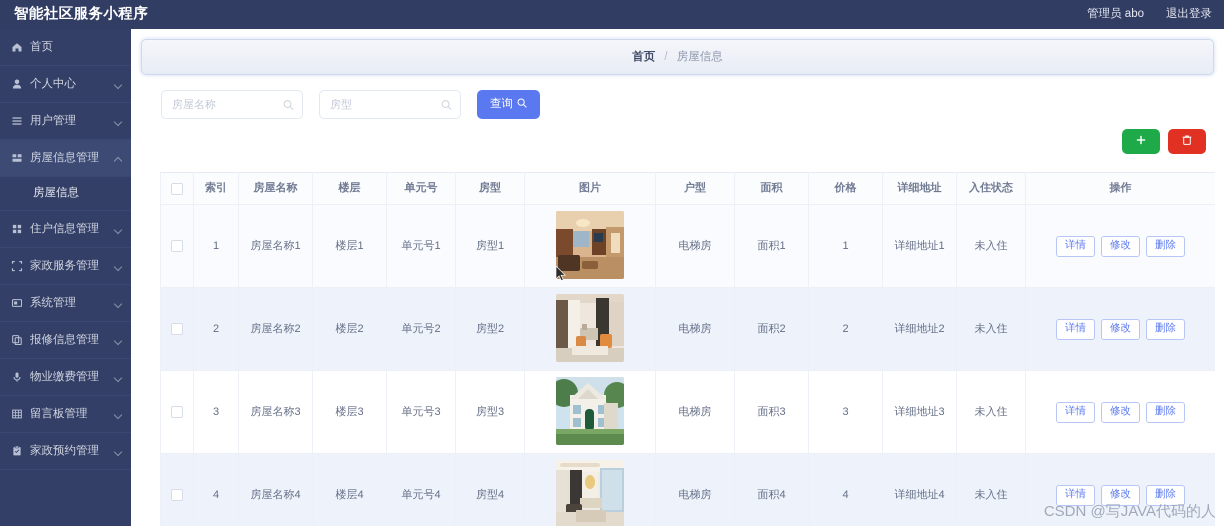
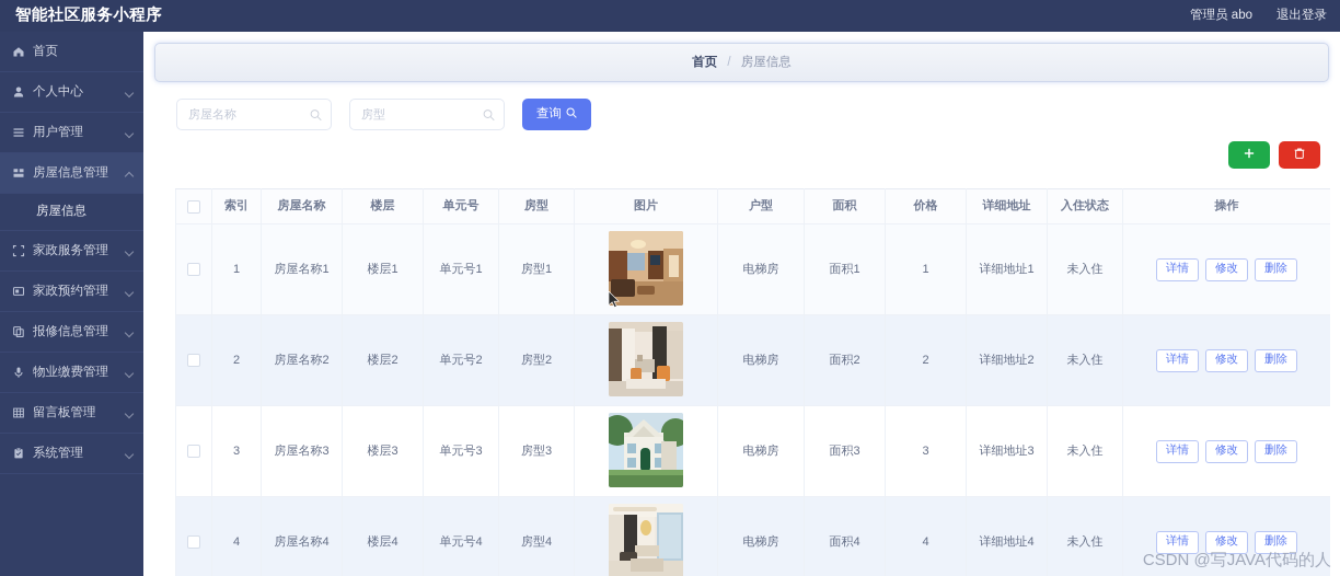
  智能社区服务小程序
  管理员 abo
  退出登录
  首页
  个人中心
  用户管理
  房屋信息管理
  房屋信息
- 住户信息管理
  家政服务管理
- 系统管理
+ 家政预约管理
  报修信息管理
  物业缴费管理
  留言板管理
- 家政预约管理
+ 系统管理
  首页 / 房屋信息
  房屋名称
  房型
  查询
  	索引	房屋名称	楼层	单元号	房型	图片	户型	面积	价格	详细地址	入住状态	操作
  	1	房屋名称1	楼层1	单元号1	房型1		电梯房	面积1	1	详细地址1	未入住	详情 修改 删除
  	2	房屋名称2	楼层2	单元号2	房型2		电梯房	面积2	2	详细地址2	未入住	详情 修改 删除
  	3	房屋名称3	楼层3	单元号3	房型3		电梯房	面积3	3	详细地址3	未入住	详情 修改 删除
  	4	房屋名称4	楼层4	单元号4	房型4		电梯房	面积4	4	详细地址4	未入住	详情 修改 删除
  CSDN @写JAVA代码的人
